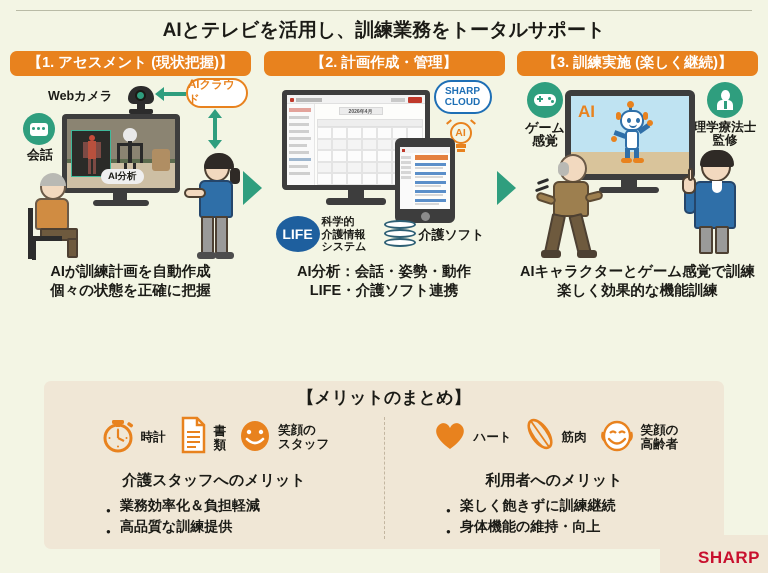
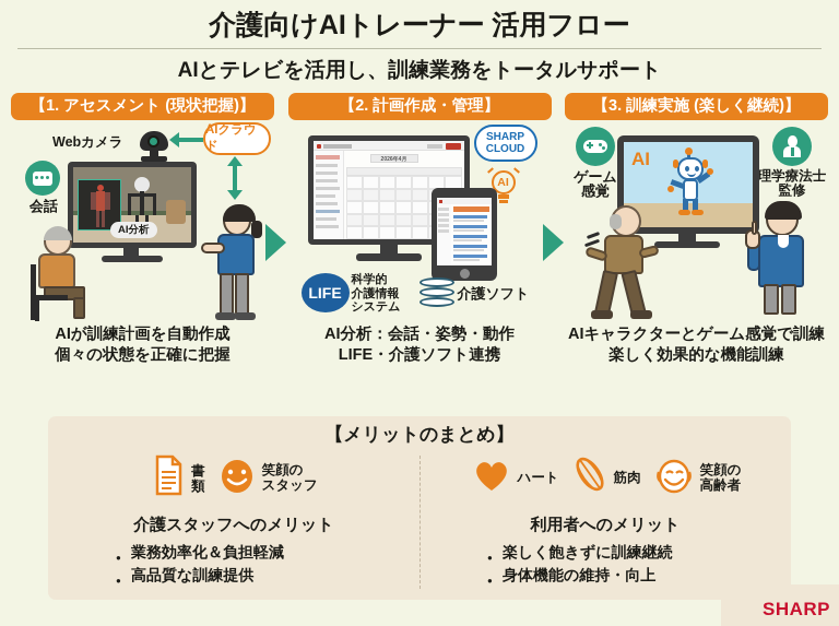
+ 介護向けAIトレーナー 活用フロー
  AIとテレビを活用し、訓練業務をトータルサポート
  【1. アセスメント (現状把握)】
  【2. 計画作成・管理】
  【3. 訓練実施 (楽しく継続)】
  Webカメラ
  AIクラウド
  会話
  AI分析
  AIが訓練計画を自動作成
  個々の状態を正確に把握
  SHARP
  CLOUD
  AI
  LIFE
  科学的
  介護情報
  システム
  介護ソフト
  AI分析：会話・姿勢・動作
  LIFE・介護ソフト連携
  ゲーム
  感覚
  理学療法士
  監修
  AI
  AIキャラクターとゲーム感覚で訓練
  楽しく効果的な機能訓練
  【メリットのまとめ】
- 時計
  書
  類
  笑顔の
  スタッフ
  介護スタッフへのメリット
  業務効率化＆負担軽減
  高品質な訓練提供
  ハート
  筋肉
  笑顔の
  高齢者
  利用者へのメリット
  楽しく飽きずに訓練継続
  身体機能の維持・向上
  SHARP
